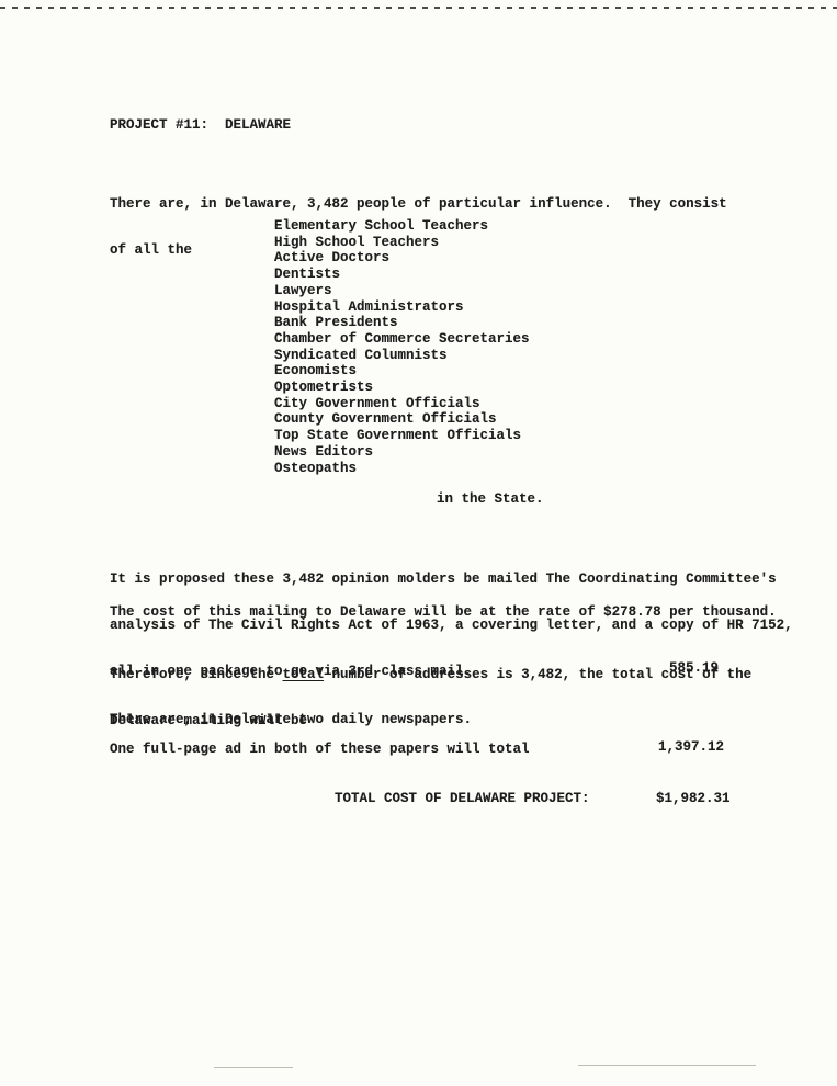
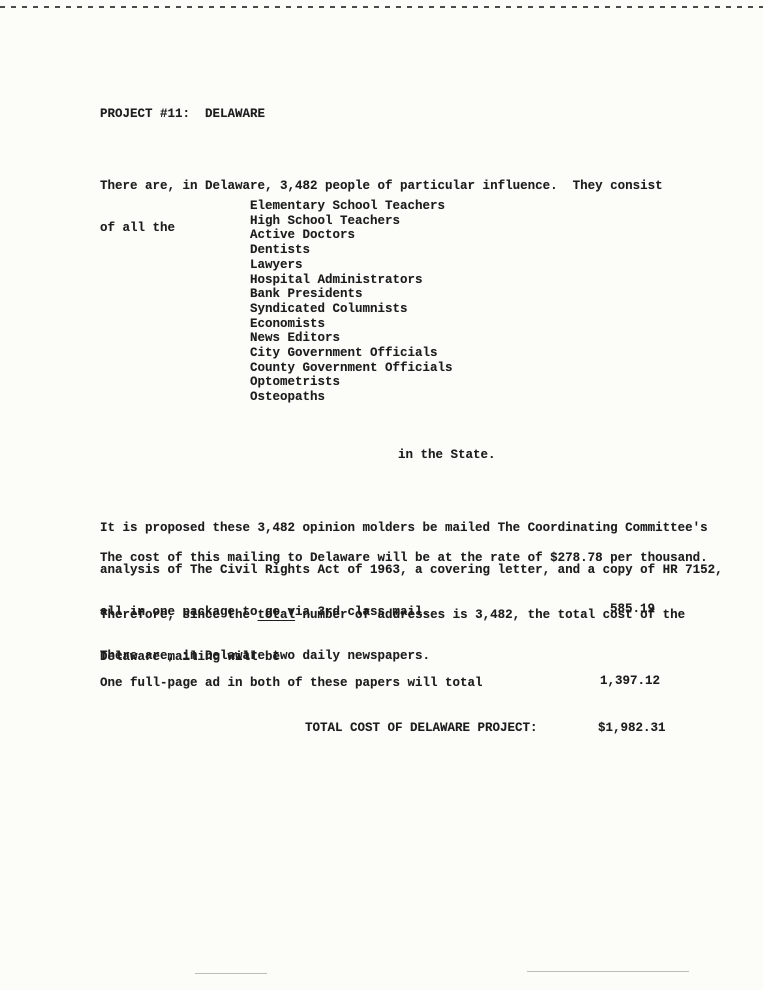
  PROJECT #11: DELAWARE
  There are, in Delaware, 3,482 people of particular influence. They consist
  of all the
  Elementary School Teachers
  High School Teachers
  Active Doctors
  Dentists
  Lawyers
  Hospital Administrators
  Bank Presidents
- Chamber of Commerce Secretaries
  Syndicated Columnists
  Economists
- Optometrists
+ News Editors
  City Government Officials
  County Government Officials
- Top State Government Officials
- News Editors
+ Optometrists
  Osteopaths
  in the State.
  It is proposed these 3,482 opinion molders be mailed The Coordinating Committee's
  analysis of The Civil Rights Act of 1963, a covering letter, and a copy of HR 7152,
  all in one package to go via 3rd class mail.
  The cost of this mailing to Delaware will be at the rate of $278.78 per thousand.
  Therefore, since the total number of addresses is 3,482, the total cost of the
  Delaware mailing will be
  585.19
  There are, in Delaware two daily newspapers.
  One full-page ad in both of these papers will total
  1,397.12
  TOTAL COST OF DELAWARE PROJECT:
  $1,982.31
